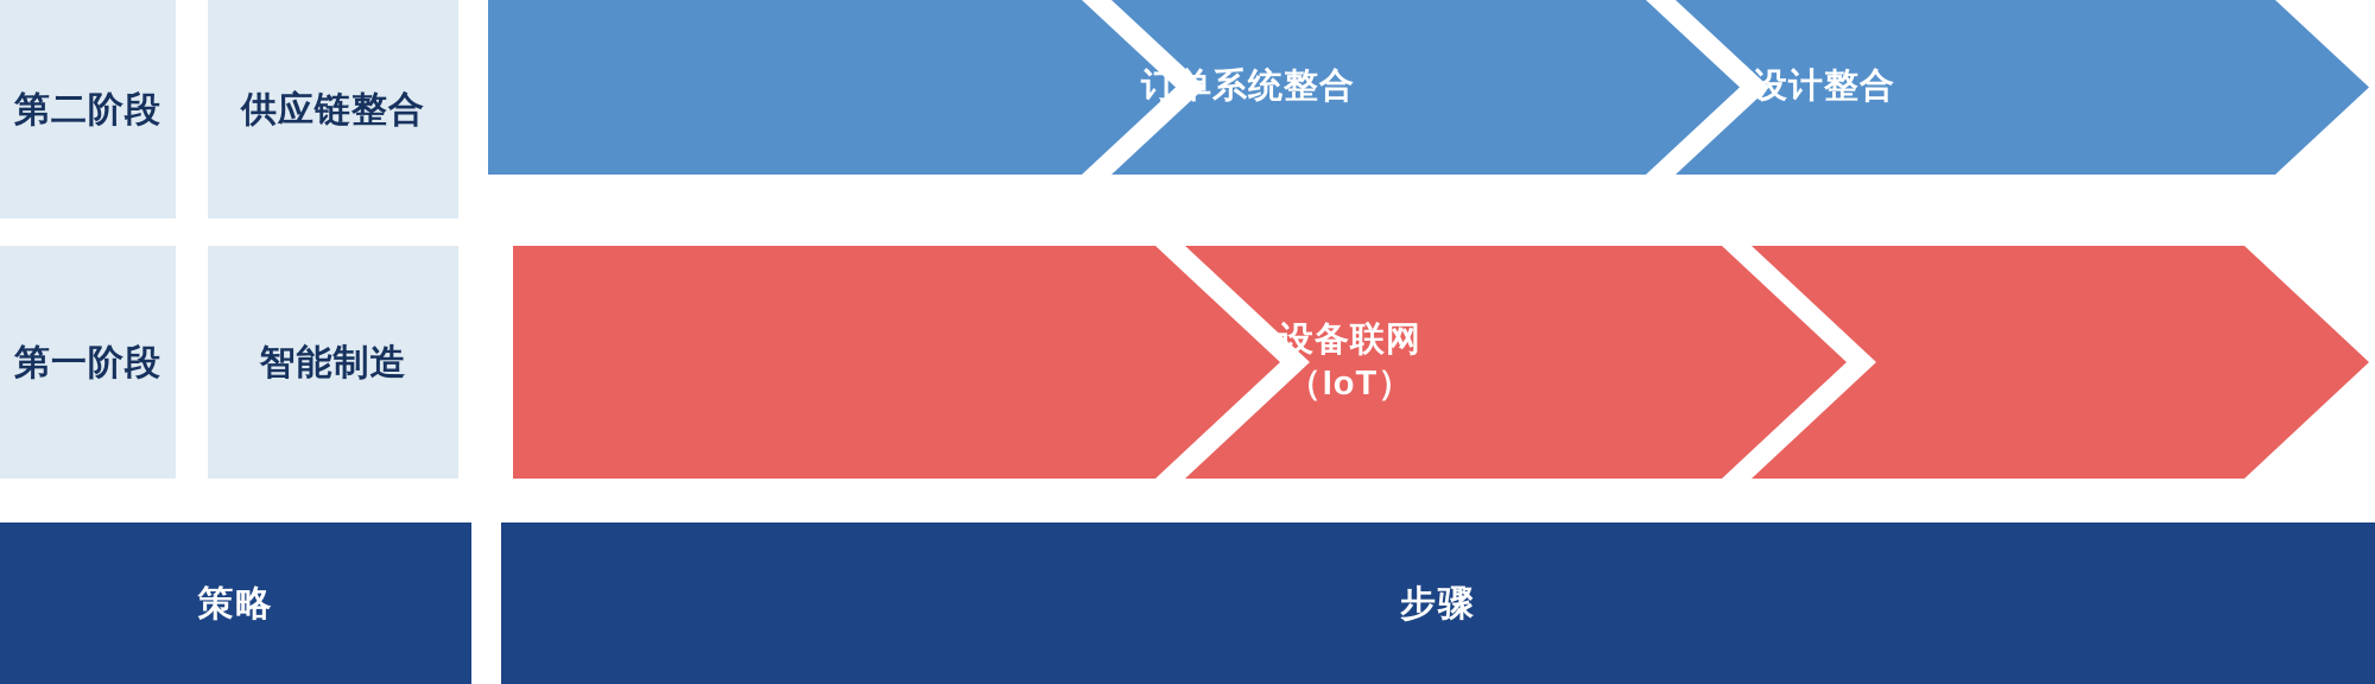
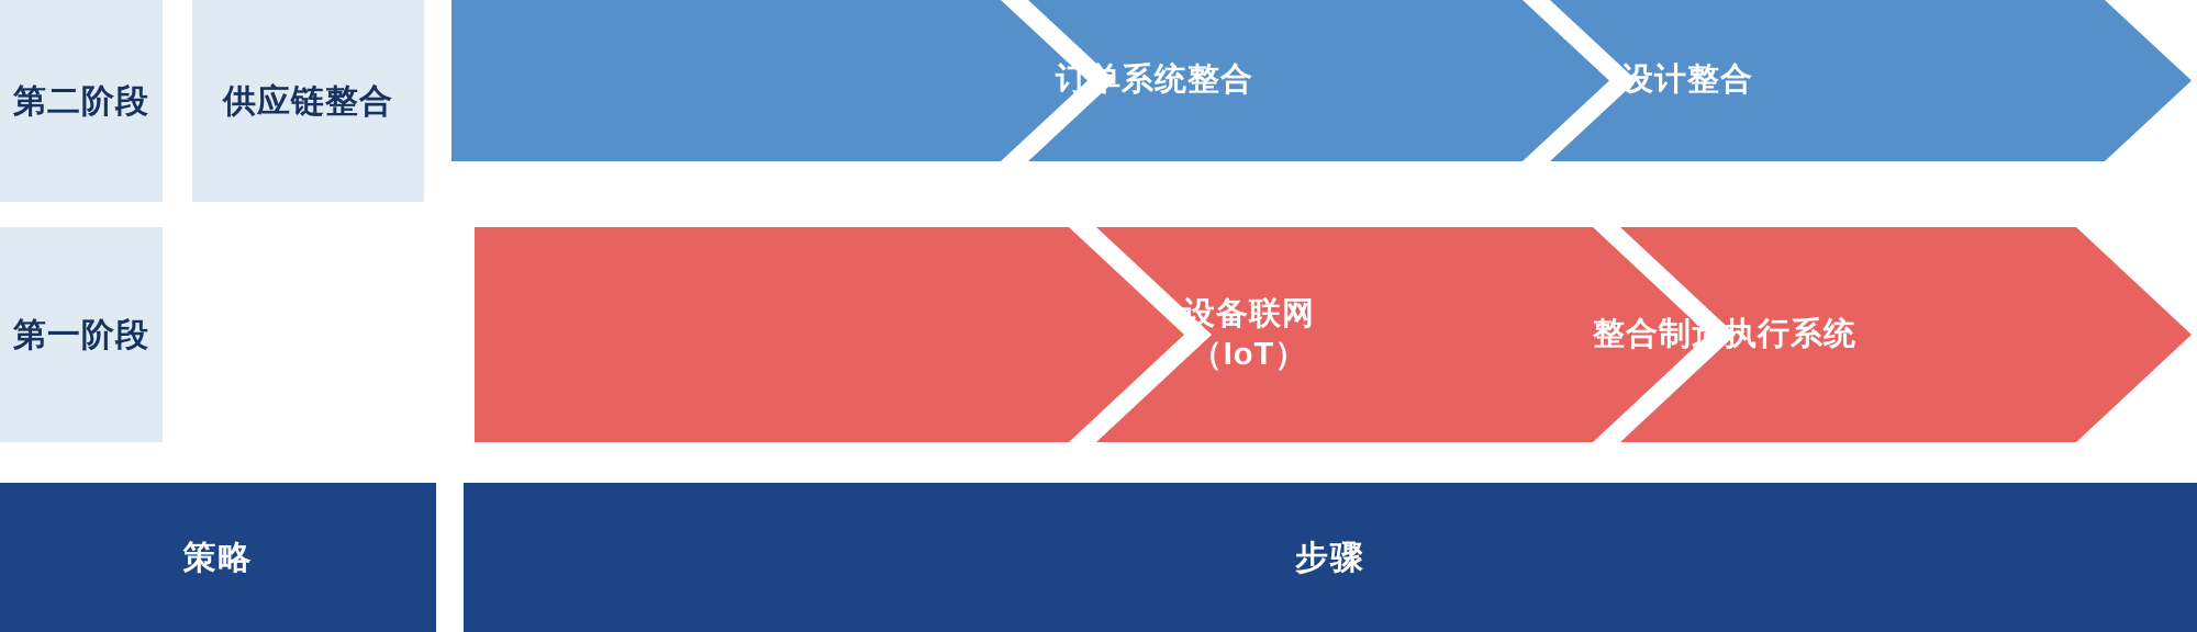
  第二阶段
  供应链整合
  订单系统整合
  设计整合
  第一阶段
- 智能制造
  设备联网
  （IoT）
+ 整合制造执行系统
  策略
  步骤
